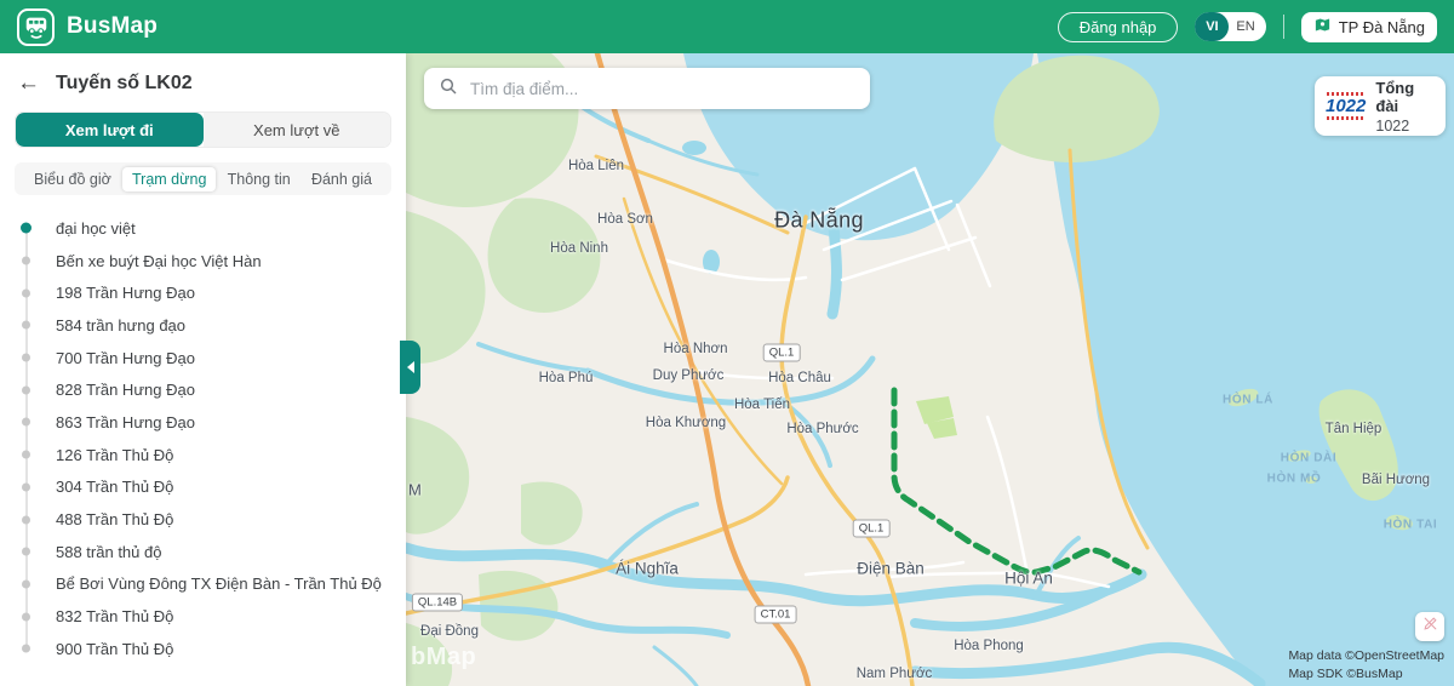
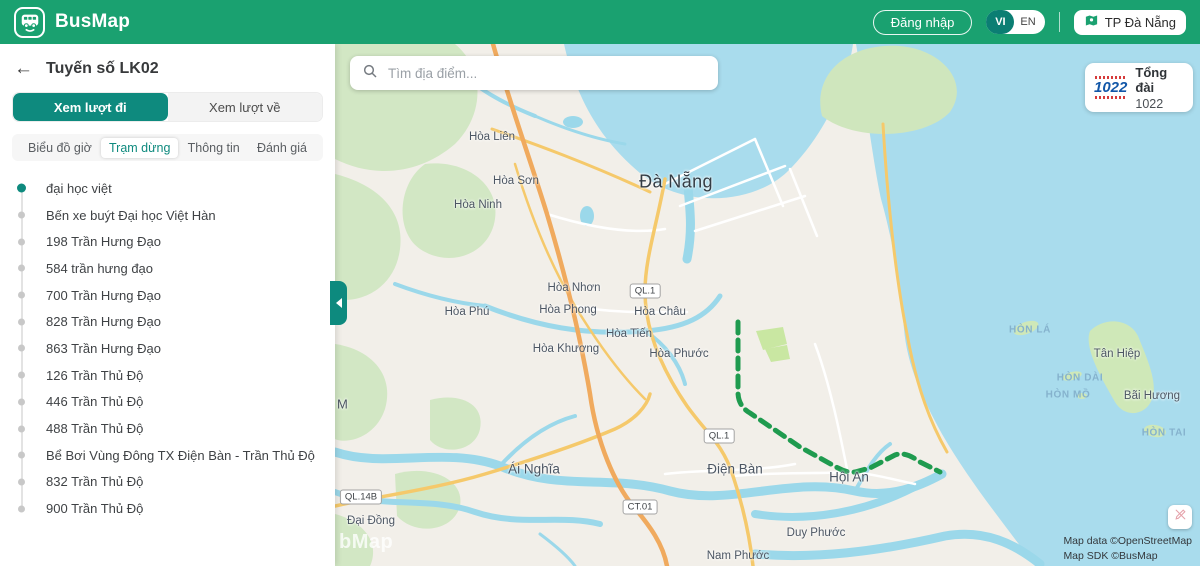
  BusMap
  Đăng nhập
  VI
  EN
  TP Đà Nẵng
  ←
  Tuyến số LK02
  Xem lượt đi
  Xem lượt về
  Biểu đồ giờ
  Trạm dừng
  Thông tin
  Đánh giá
  đại học việt
  Bến xe buýt Đại học Việt Hàn
  198 Trần Hưng Đạo
  584 trần hưng đạo
  700 Trần Hưng Đạo
  828 Trần Hưng Đạo
  863 Trần Hưng Đạo
  126 Trần Thủ Độ
- 304 Trần Thủ Độ
+ 446 Trần Thủ Độ
  488 Trần Thủ Độ
- 588 trần thủ độ
  Bể Bơi Vùng Đông TX Điện Bàn - Trần Thủ Độ
  832 Trần Thủ Độ
  900 Trần Thủ Độ
  Hòa Liên
  Hòa Sơn
  Hòa Ninh
  Đà Nẵng
  Hòa Nhơn
  Hòa Phú
- Duy Phước
+ Hòa Phong
  Hòa Châu
  Hòa Tiến
  Hòa Khương
  Hòa Phước
  M
  Ái Nghĩa
  Điện Bàn
  Đại Đồng
  Hội An
- Hòa Phong
+ Duy Phước
  Nam Phước
  HÒN LÁ
  Tân Hiệp
  HÒN DÀI
  HÒN MỒ
  Bãi Hương
  HÒN TAI
  QL.1
  QL.1
  CT.01
  QL.14B
  Tìm địa điểm...
  1022
  Tổng đài
  1022
  bMap
  Map data ©OpenStreetMap
  Map SDK ©BusMap
